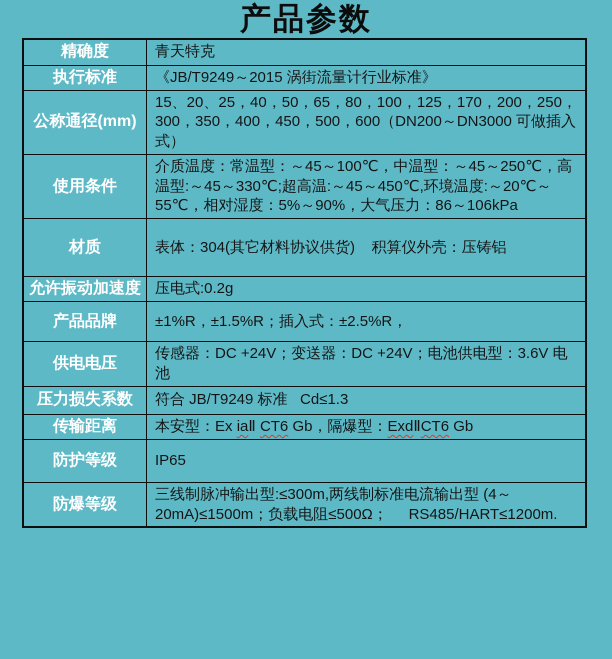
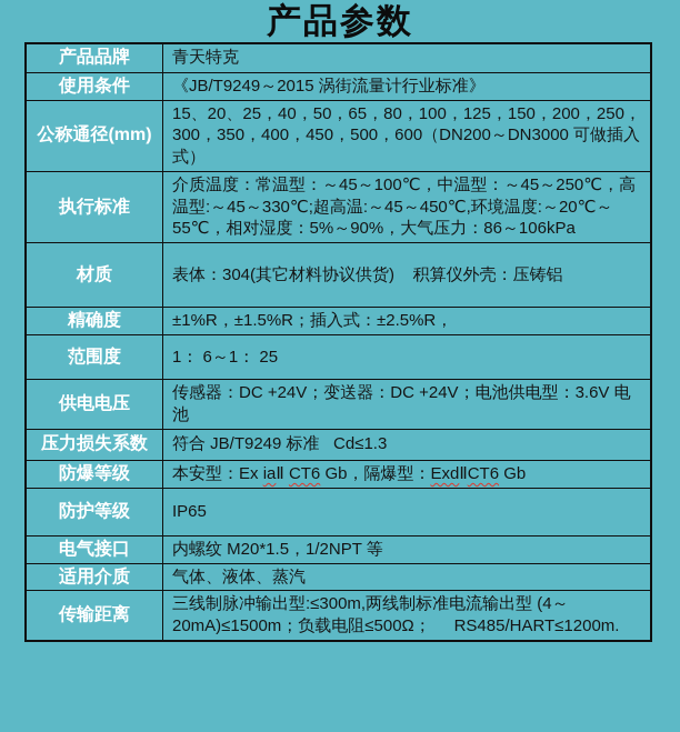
  产品参数
- 精确度	青天特克
+ 产品品牌	青天特克
- 执行标准	《JB/T9249～2015 涡街流量计行业标准》
+ 使用条件	《JB/T9249～2015 涡街流量计行业标准》
- 公称通径(mm)	15、20、25，40，50，65，80，100，125，170，200，250，300，350，400，450，500，600（DN200～DN3000 可做插入式）
+ 公称通径(mm)	15、20、25，40，50，65，80，100，125，150，200，250，300，350，400，450，500，600（DN200～DN3000 可做插入式）
- 使用条件	介质温度：常温型：～45～100℃，中温型：～45～250℃，高温型:～45～330℃;超高温:～45～450℃,环境温度:～20℃～55℃，相对湿度：5%～90%，大气压力：86～106kPa
+ 执行标准	介质温度：常温型：～45～100℃，中温型：～45～250℃，高温型:～45～330℃;超高温:～45～450℃,环境温度:～20℃～55℃，相对湿度：5%～90%，大气压力：86～106kPa
  材质	表体：304(其它材料协议供货) 积算仪外壳：压铸铝
- 允许振动加速度	压电式:0.2g
- 产品品牌	±1%R，±1.5%R；插入式：±2.5%R，
+ 精确度	±1%R，±1.5%R；插入式：±2.5%R，
+ 范围度	1： 6～1： 25
  供电电压	传感器：DC +24V；变送器：DC +24V；电池供电型：3.6V 电池
  压力损失系数	符合 JB/T9249 标准 Cd≤1.3
- 传输距离	本安型：Ex iaⅡ CT6 Gb，隔爆型：ExdⅡCT6 Gb
+ 防爆等级	本安型：Ex iaⅡ CT6 Gb，隔爆型：ExdⅡCT6 Gb
  防护等级	IP65
+ 电气接口	内螺纹 M20*1.5，1/2NPT 等
+ 适用介质	气体、液体、蒸汽
- 防爆等级	三线制脉冲输出型:≤300m,两线制标准电流输出型 (4～20mA)≤1500m；负载电阻≤500Ω； RS485/HART≤1200m.
+ 传输距离	三线制脉冲输出型:≤300m,两线制标准电流输出型 (4～20mA)≤1500m；负载电阻≤500Ω； RS485/HART≤1200m.
